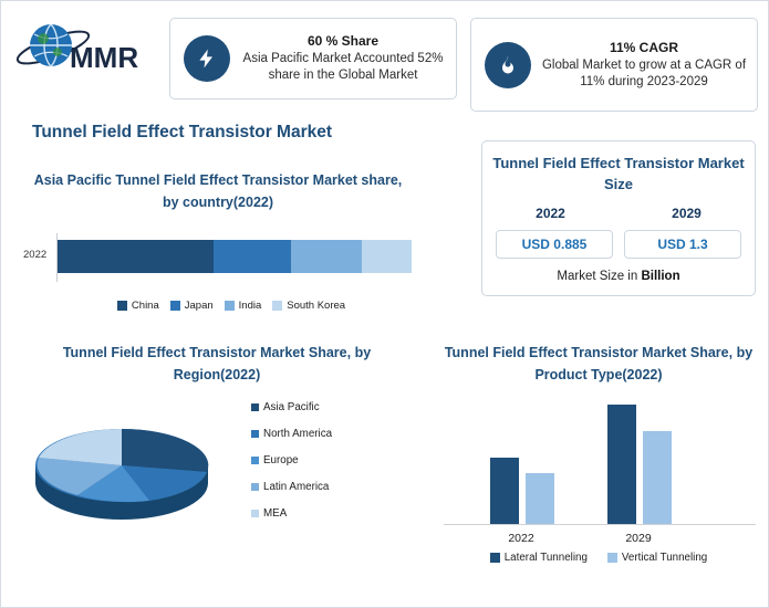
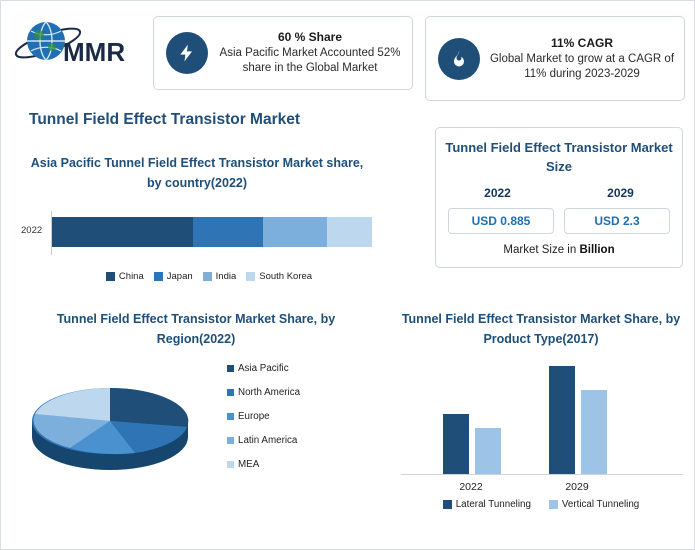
  MMR
  60 % Share
  Asia Pacific Market Accounted 52% share in the Global Market
  11% CAGR
  Global Market to grow at a CAGR of 11% during 2023-2029
  Tunnel Field Effect Transistor Market
  Asia Pacific Tunnel Field Effect Transistor Market share, by country(2022)
  2022
  China
  Japan
  India
  South Korea
  Tunnel Field Effect Transistor Market Size
  2022
  2029
  USD 0.885
- USD 1.3
+ USD 2.3
  Market Size in Billion
  Tunnel Field Effect Transistor Market Share, by Region(2022)
  Asia Pacific
  North America
  Europe
  Latin America
  MEA
- Tunnel Field Effect Transistor Market Share, by Product Type(2022)
+ Tunnel Field Effect Transistor Market Share, by Product Type(2017)
  2022
  2029
  Lateral Tunneling
  Vertical Tunneling
